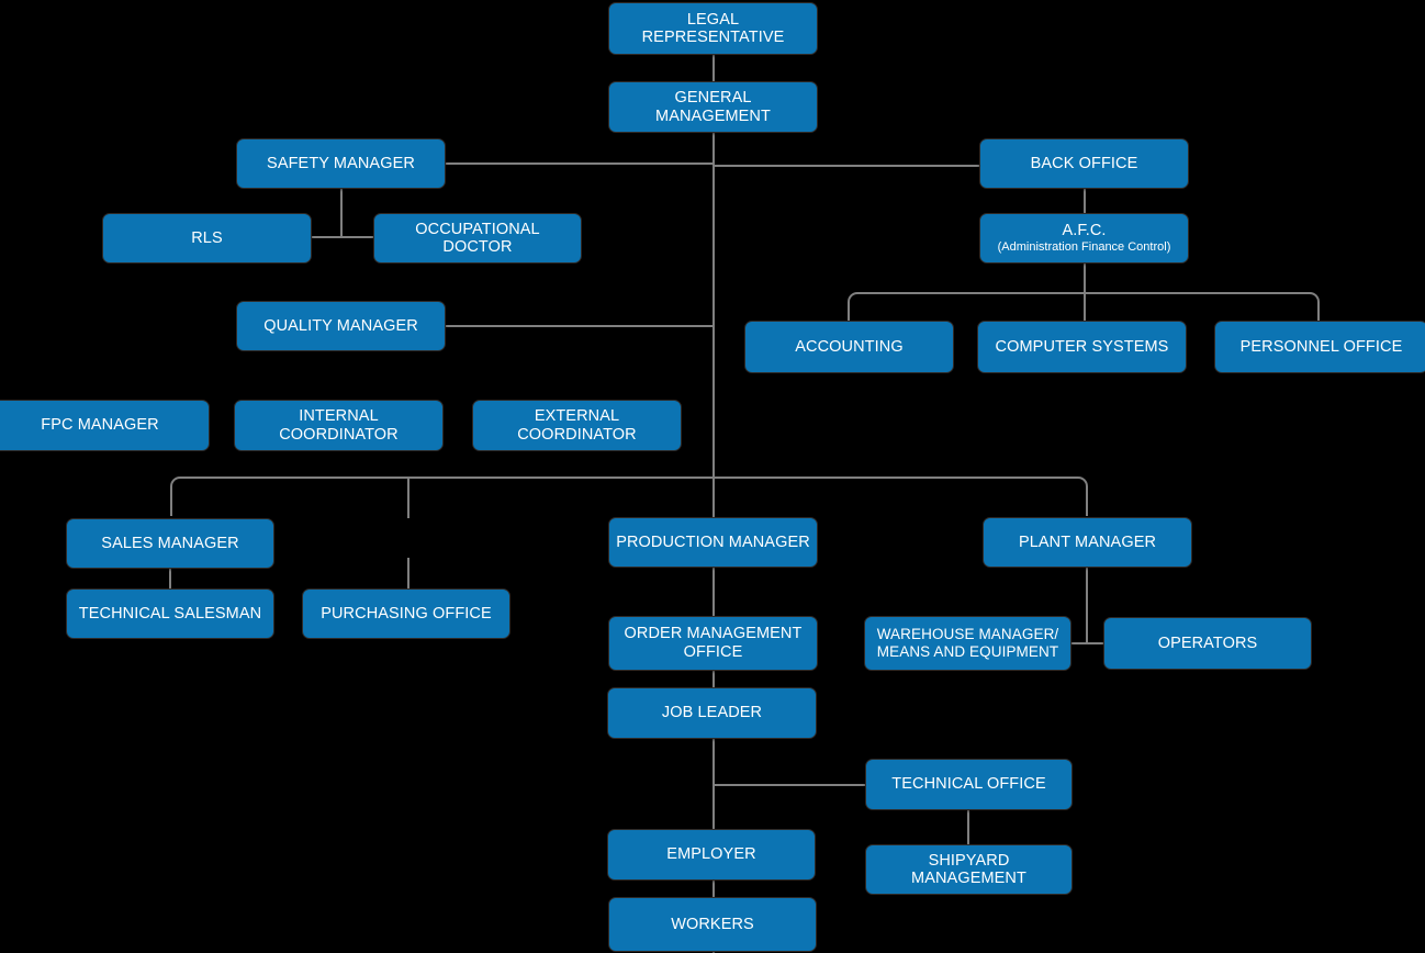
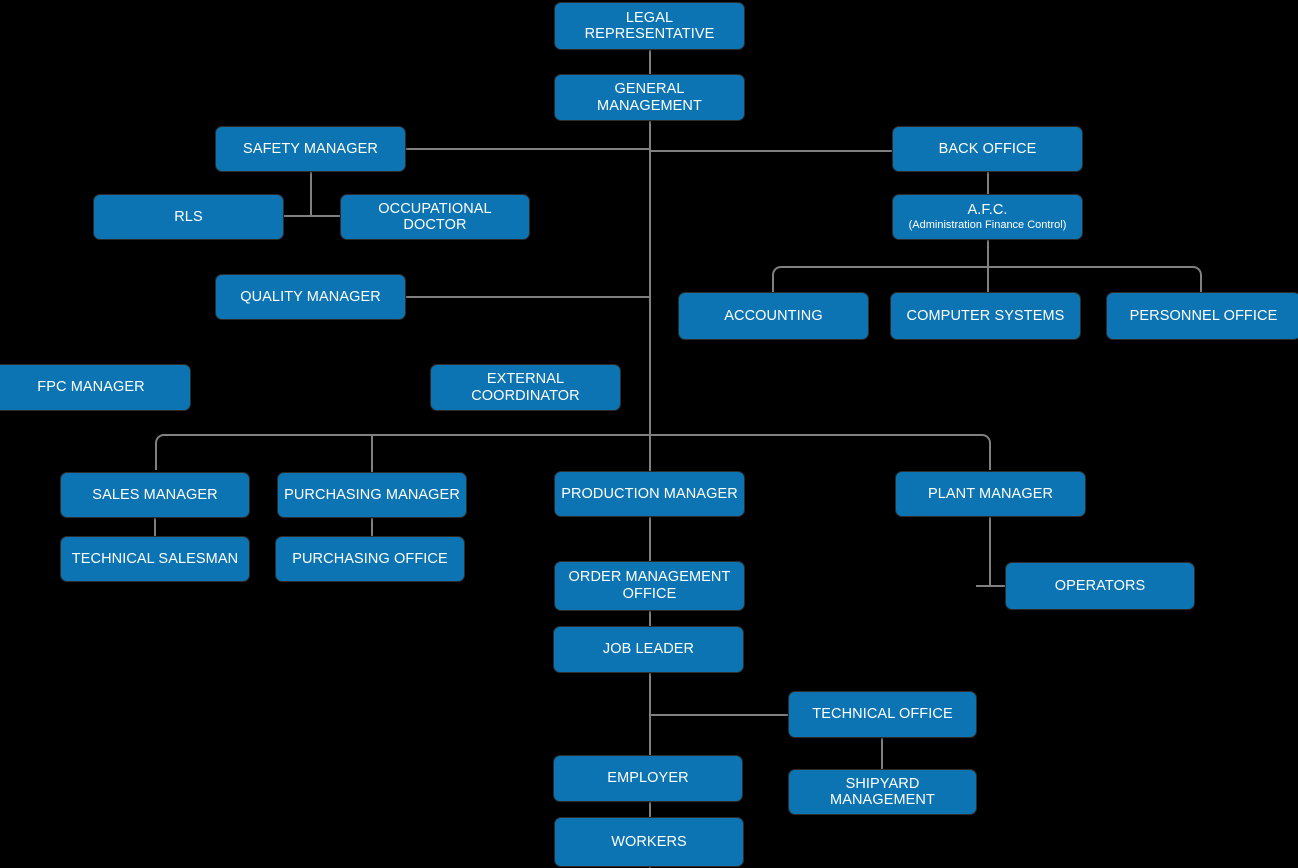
  LEGAL REPRESENTATIVE
  GENERAL MANAGEMENT
  SAFETY MANAGER
  BACK OFFICE
  RLS
  OCCUPATIONAL DOCTOR
  A.F.C.
  (Administration Finance Control)
  QUALITY MANAGER
  ACCOUNTING
  COMPUTER SYSTEMS
  PERSONNEL OFFICE
  FPC MANAGER
- INTERNAL COORDINATOR
  EXTERNAL COORDINATOR
  SALES MANAGER
+ PURCHASING MANAGER
  PRODUCTION MANAGER
  PLANT MANAGER
  TECHNICAL SALESMAN
  PURCHASING OFFICE
  ORDER MANAGEMENT OFFICE
- WAREHOUSE MANAGER/
- MEANS AND EQUIPMENT
  OPERATORS
  JOB LEADER
  TECHNICAL OFFICE
  EMPLOYER
  SHIPYARD MANAGEMENT
  WORKERS
